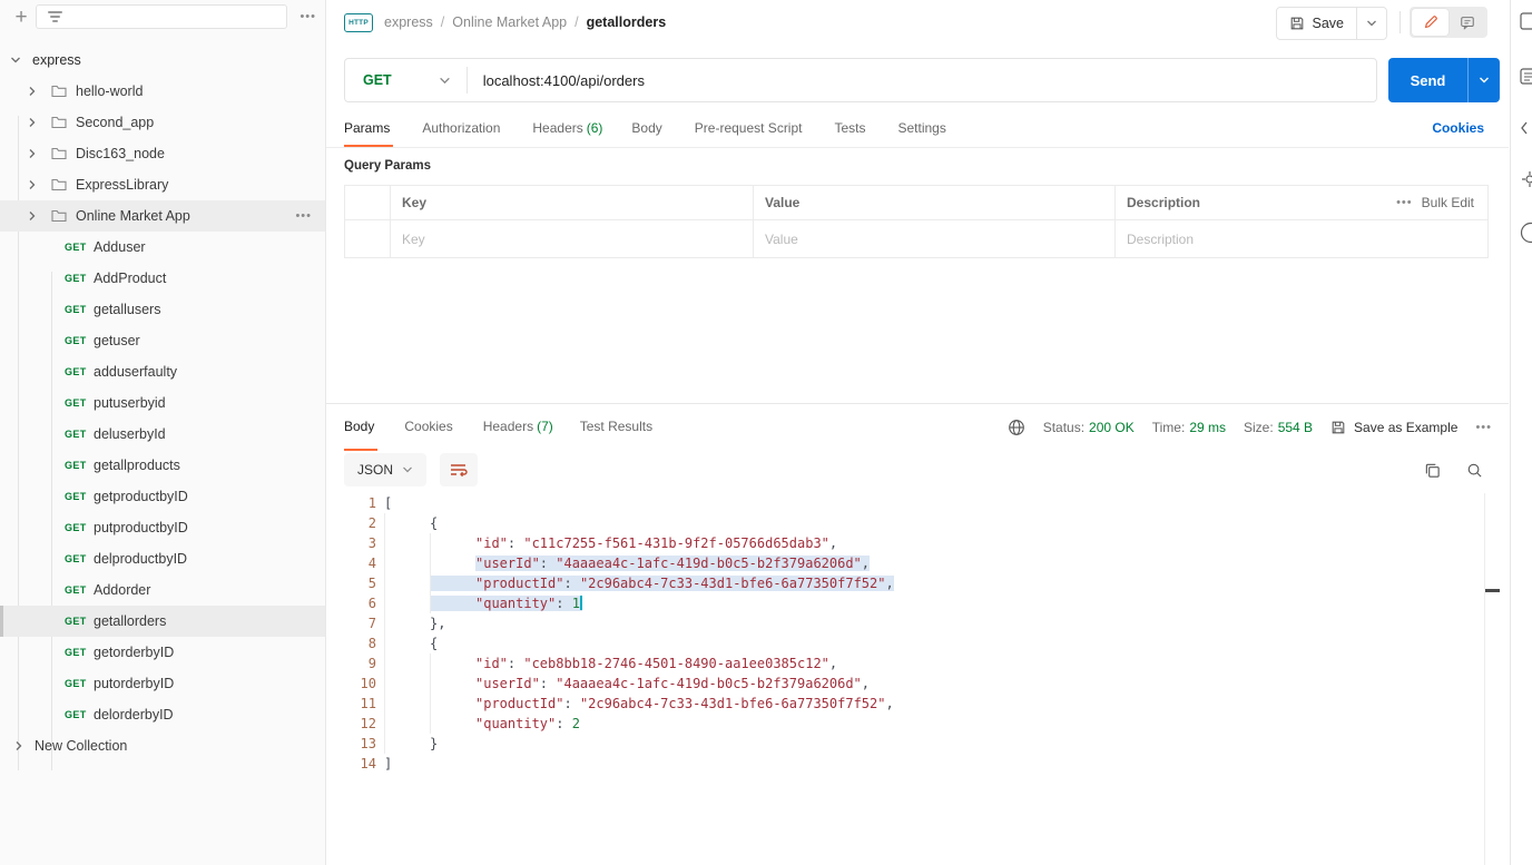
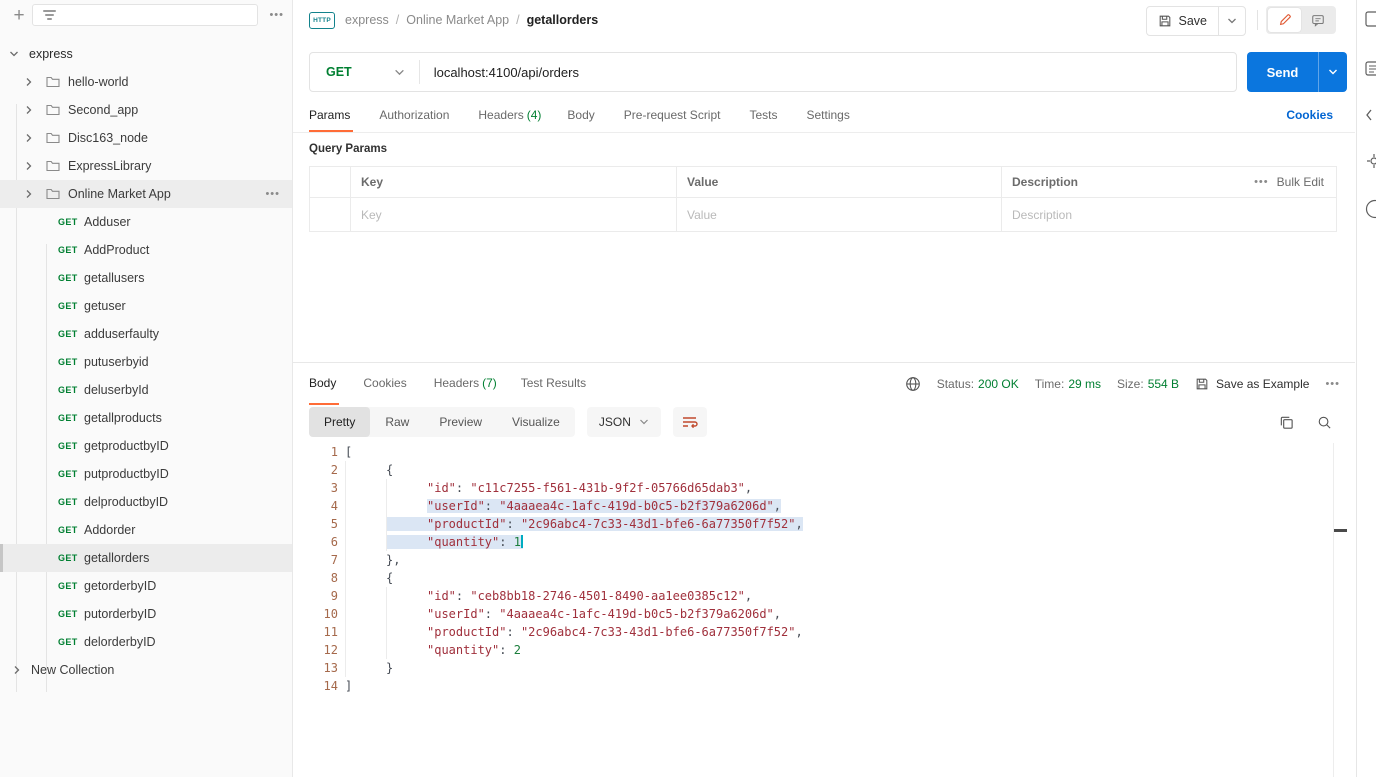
  +
  •••
  express
  hello-world
  Second_app
  Disc163_node
  ExpressLibrary
  Online Market App
  •••
  GET
  Adduser
  GET
  AddProduct
  GET
  getallusers
  GET
  getuser
  GET
  adduserfaulty
  GET
  putuserbyid
  GET
  deluserbyId
  GET
  getallproducts
  GET
  getproductbyID
  GET
  putproductbyID
  GET
  delproductbyID
  GET
  Addorder
  GET
  getallorders
  GET
  getorderbyID
  GET
  putorderbyID
  GET
  delorderbyID
  New Collection
  express
  /
  Online Market App
  /
  getallorders
  Save
  GET
  localhost:4100/api/orders
  Send
  Params
  Authorization
  Headers
- (6)
+ (4)
  Body
  Pre-request Script
  Tests
  Settings
  Cookies
  Query Params
  Key
  Value
  Description
  •••
  Bulk Edit
  Key
  Value
  Description
  Body
  Cookies
  Headers
  (7)
  Test Results
  Status:
  200 OK
  Time:
  29 ms
  Size:
  554 B
  Save as Example
  •••
+ Pretty
+ Raw
+ Preview
+ Visualize
  JSON
  1
  [
  2
  {
  3
  "id": "c11c7255-f561-431b-9f2f-05766d65dab3",
  4
  "userId": "4aaaea4c-1afc-419d-b0c5-b2f379a6206d",
  5
  "productId": "2c96abc4-7c33-43d1-bfe6-6a77350f7f52",
  6
  "quantity": 1
  7
  },
  8
  {
  9
  "id": "ceb8bb18-2746-4501-8490-aa1ee0385c12",
  10
  "userId": "4aaaea4c-1afc-419d-b0c5-b2f379a6206d",
  11
  "productId": "2c96abc4-7c33-43d1-bfe6-6a77350f7f52",
  12
  "quantity": 2
  13
  }
  14
  ]
